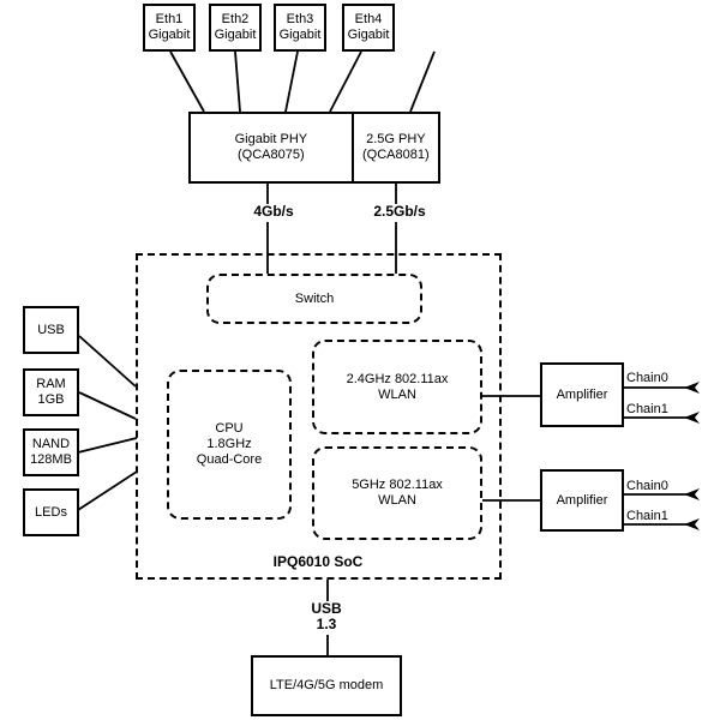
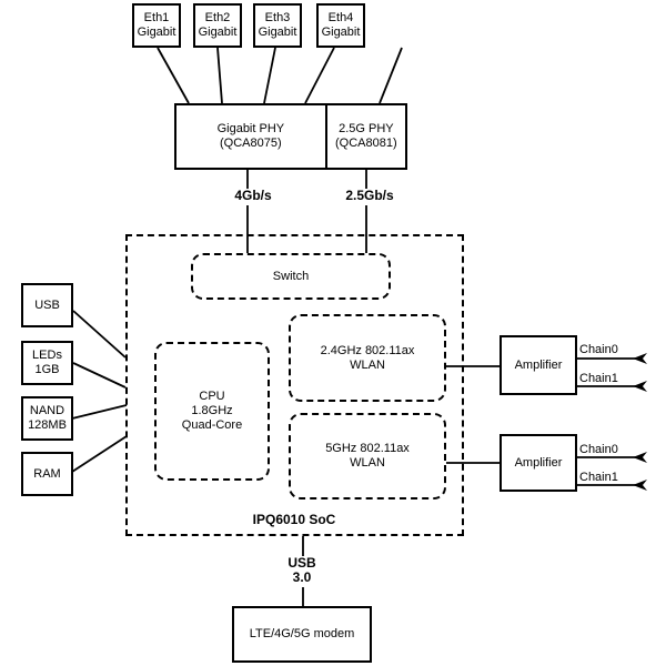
  Eth1
  Gigabit
  Eth2
  Gigabit
  Eth3
  Gigabit
  Eth4
  Gigabit
  Gigabit PHY
  (QCA8075)
  2.5G PHY
  (QCA8081)
  Switch
  CPU
  1.8GHz
  Quad-Core
  2.4GHz 802.11ax
  WLAN
  5GHz 802.11ax
  WLAN
  IPQ6010 SoC
  USB
- RAM
+ LEDs
  1GB
  NAND
  128MB
- LEDs
+ RAM
  Amplifier
  Amplifier
  Chain0
  Chain1
  Chain0
  Chain1
  4Gb/s
  2.5Gb/s
  USB
- 1.3
+ 3.0
  LTE/4G/5G modem
